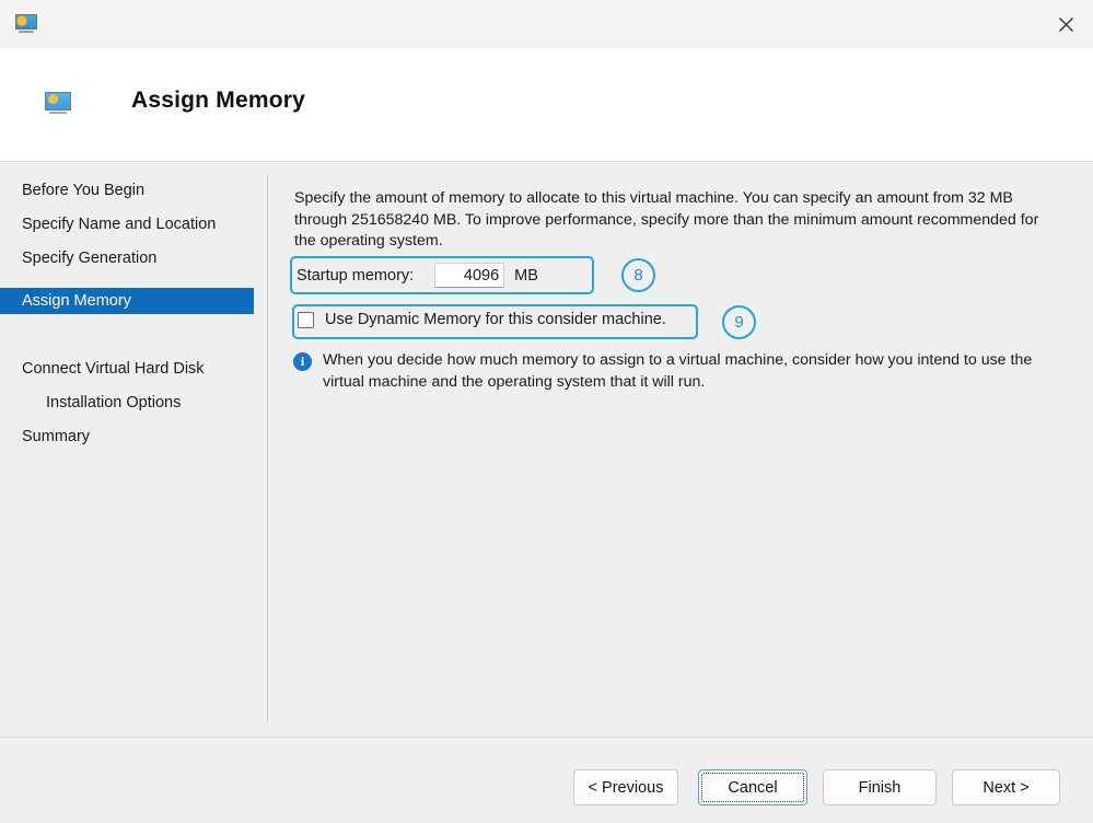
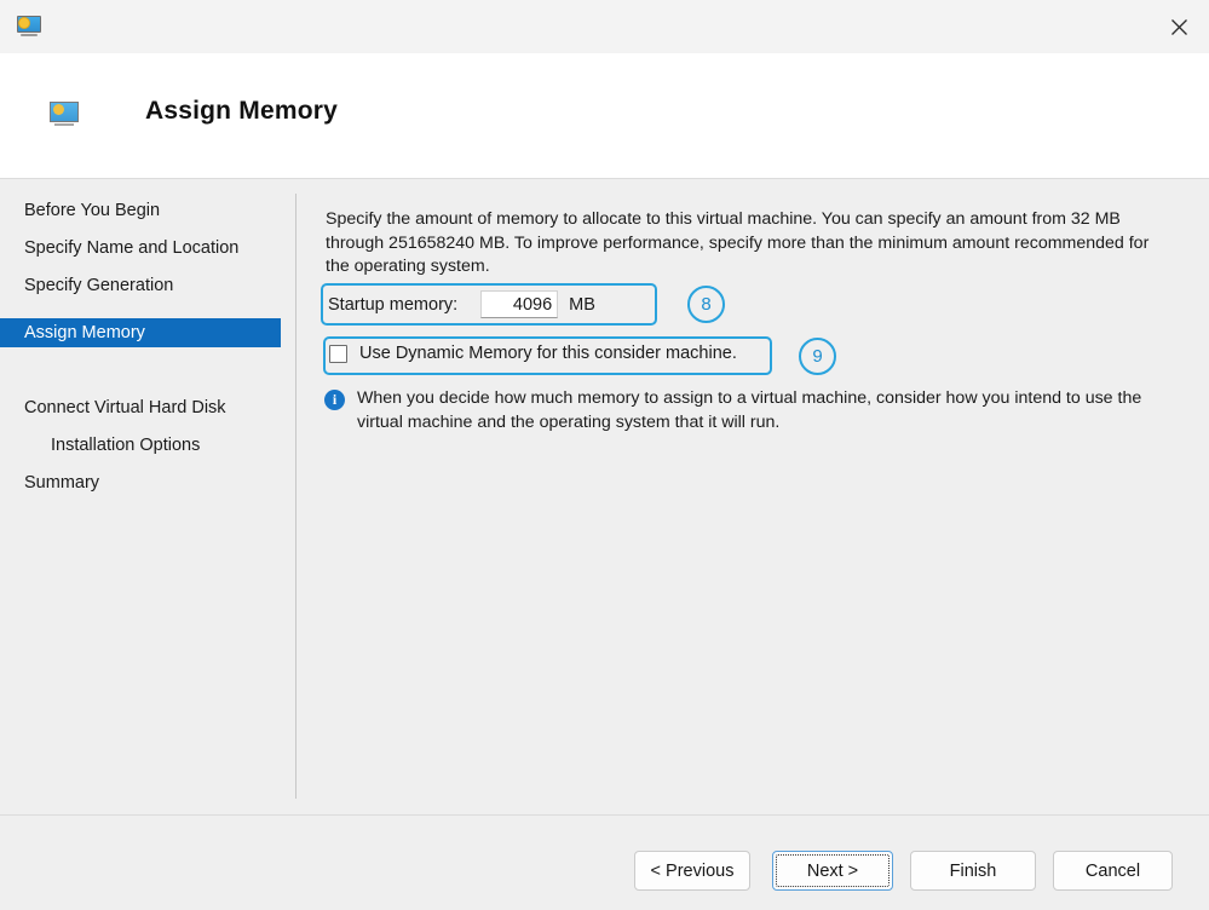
  Assign Memory
  Before You Begin
  Specify Name and Location
  Specify Generation
  Assign Memory
  Connect Virtual Hard Disk
  Installation Options
  Summary
  Specify the amount of memory to allocate to this virtual machine. You can specify an amount from 32 MB through 251658240 MB. To improve performance, specify more than the minimum amount recommended for the operating system.
  8
  9
  Startup memory:
  4096
  MB
  Use Dynamic Memory for this consider machine.
  i
  When you decide how much memory to assign to a virtual machine, consider how you intend to use the virtual machine and the operating system that it will run.
  < Previous
- Cancel
+ Next >
  Finish
- Next >
+ Cancel
